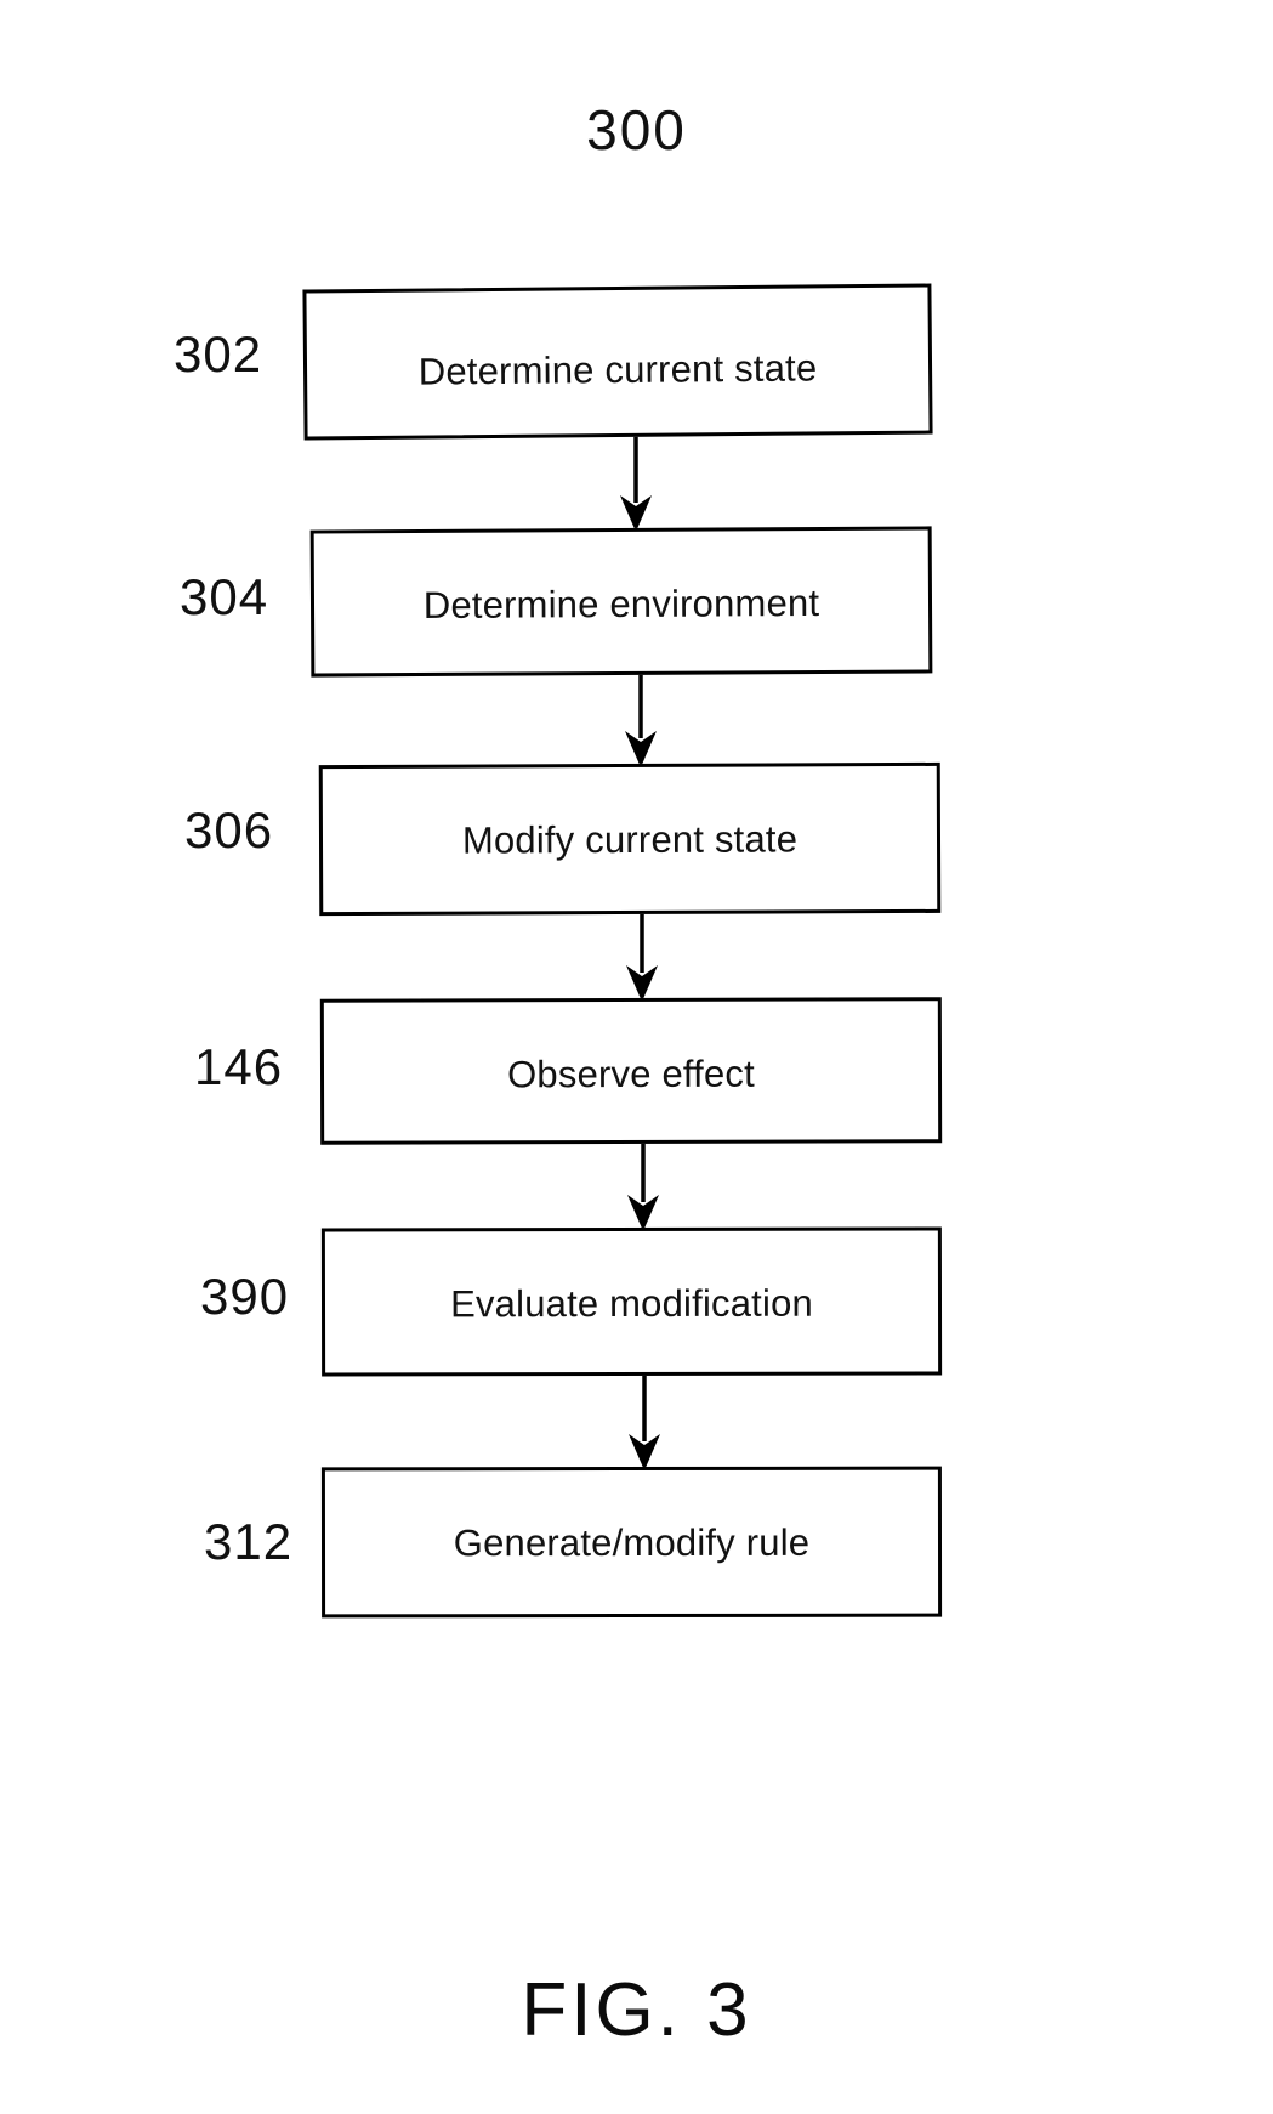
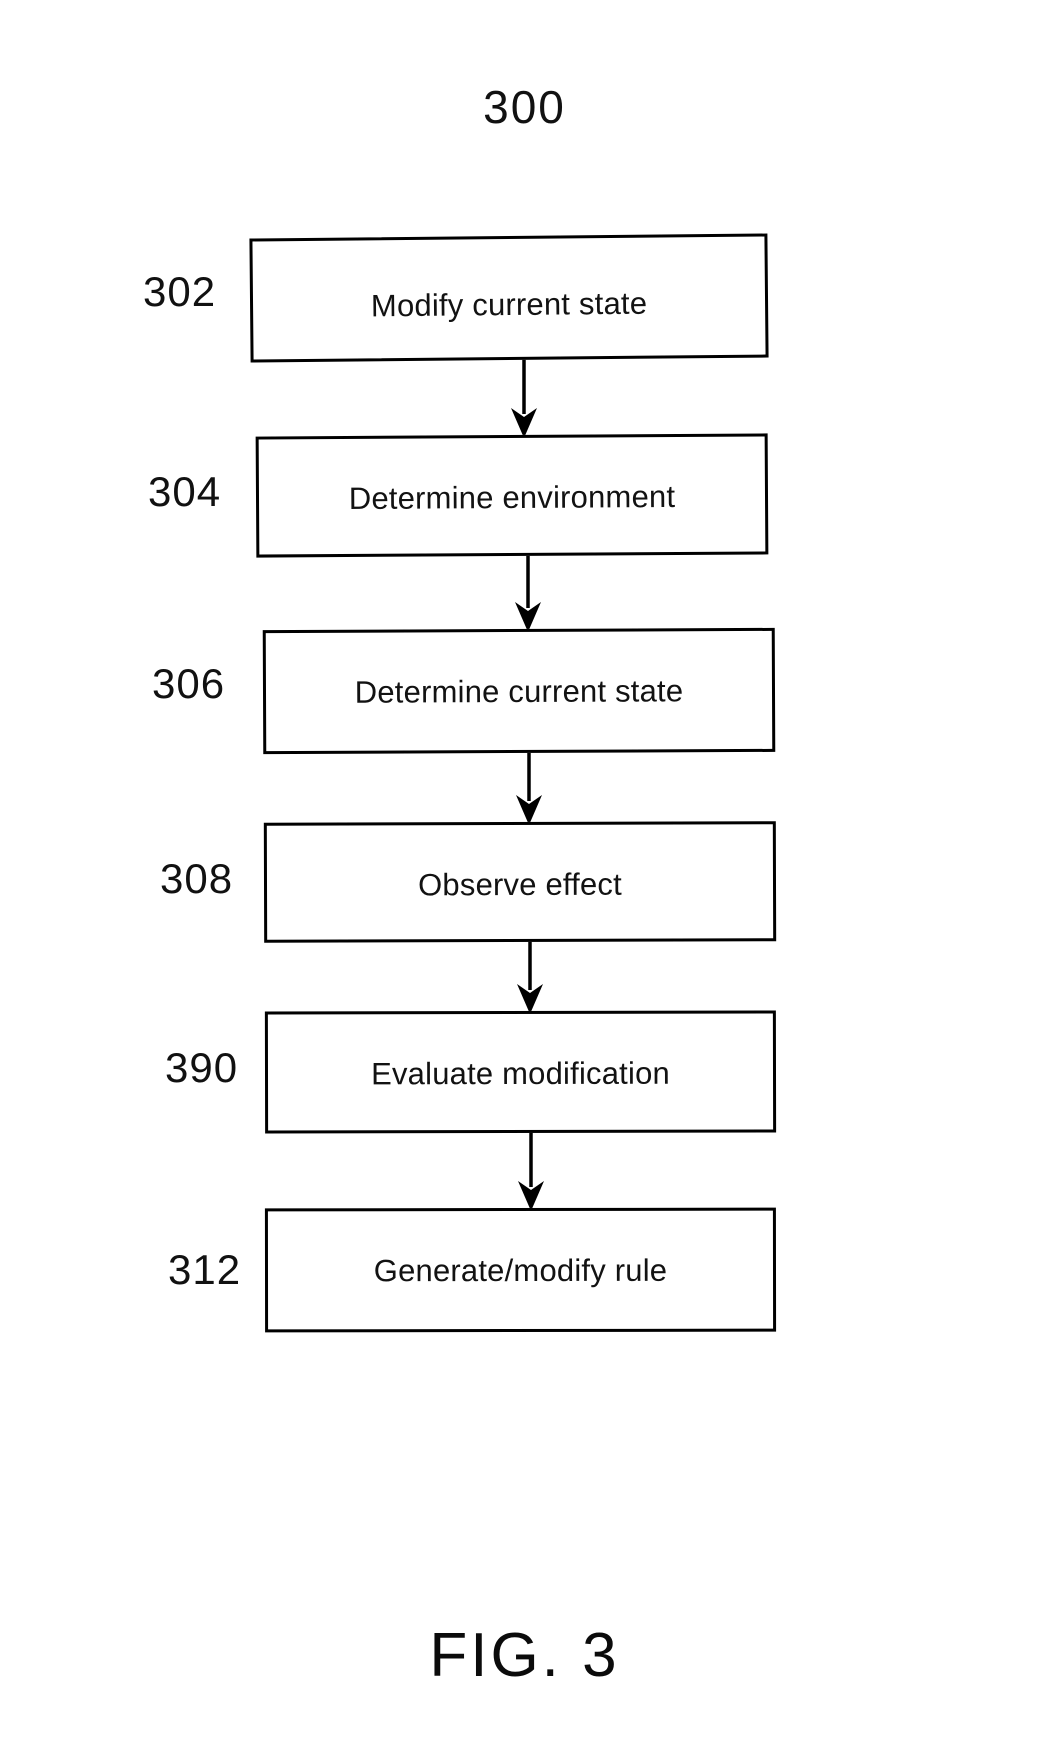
  300
- Determine current state
+ Modify current state
  302
  Determine environment
  304
- Modify current state
+ Determine current state
  306
  Observe effect
- 146
+ 308
  Evaluate modification
  390
  Generate/modify rule
  312
  FIG. 3
